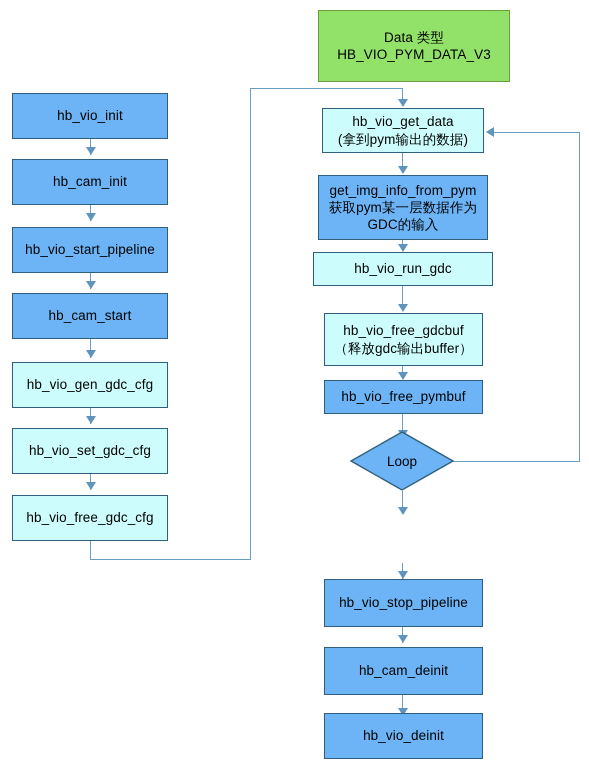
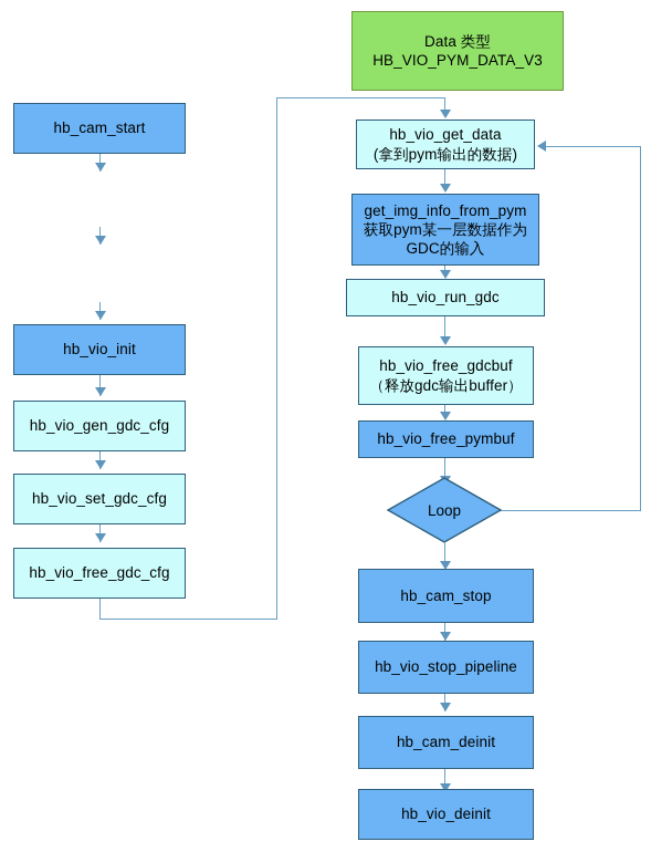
  Data 类型
  HB_VIO_PYM_DATA_V3
- hb_vio_init
+ hb_cam_start
- hb_cam_init
- hb_vio_start_pipeline
- hb_cam_start
+ hb_vio_init
  hb_vio_gen_gdc_cfg
  hb_vio_set_gdc_cfg
  hb_vio_free_gdc_cfg
  hb_vio_get_data
  (拿到pym输出的数据)
  get_img_info_from_pym
  获取pym某一层数据作为
  GDC的输入
  hb_vio_run_gdc
  hb_vio_free_gdcbuf
  （释放gdc输出buffer）
  hb_vio_free_pymbuf
  Loop
+ hb_cam_stop
  hb_vio_stop_pipeline
  hb_cam_deinit
  hb_vio_deinit
